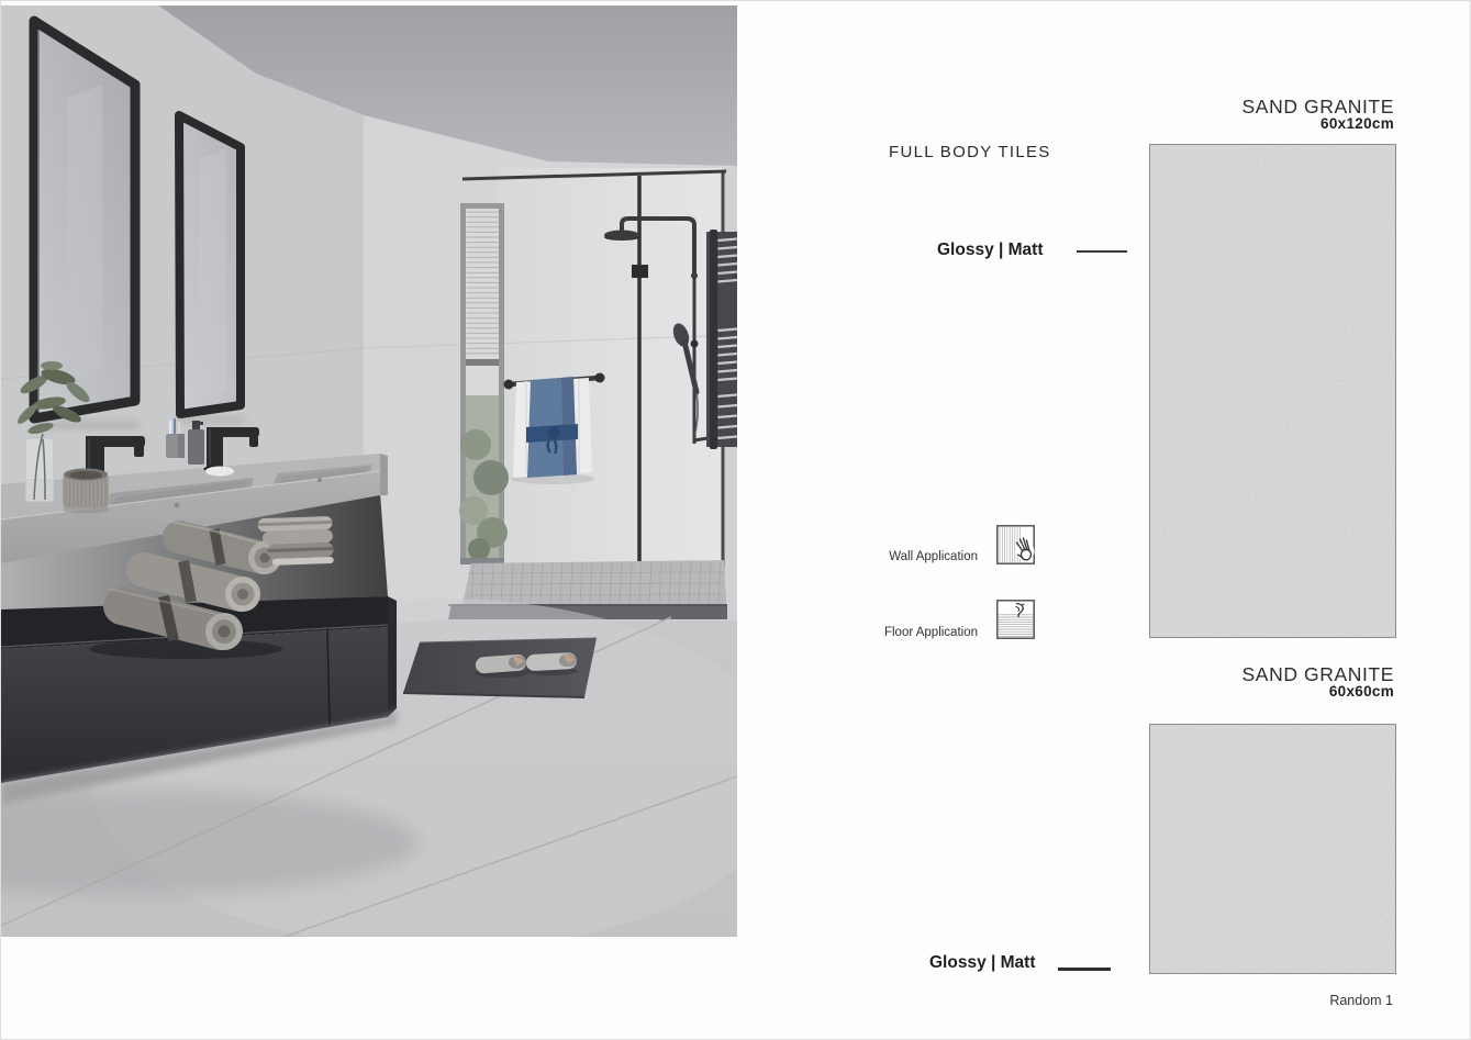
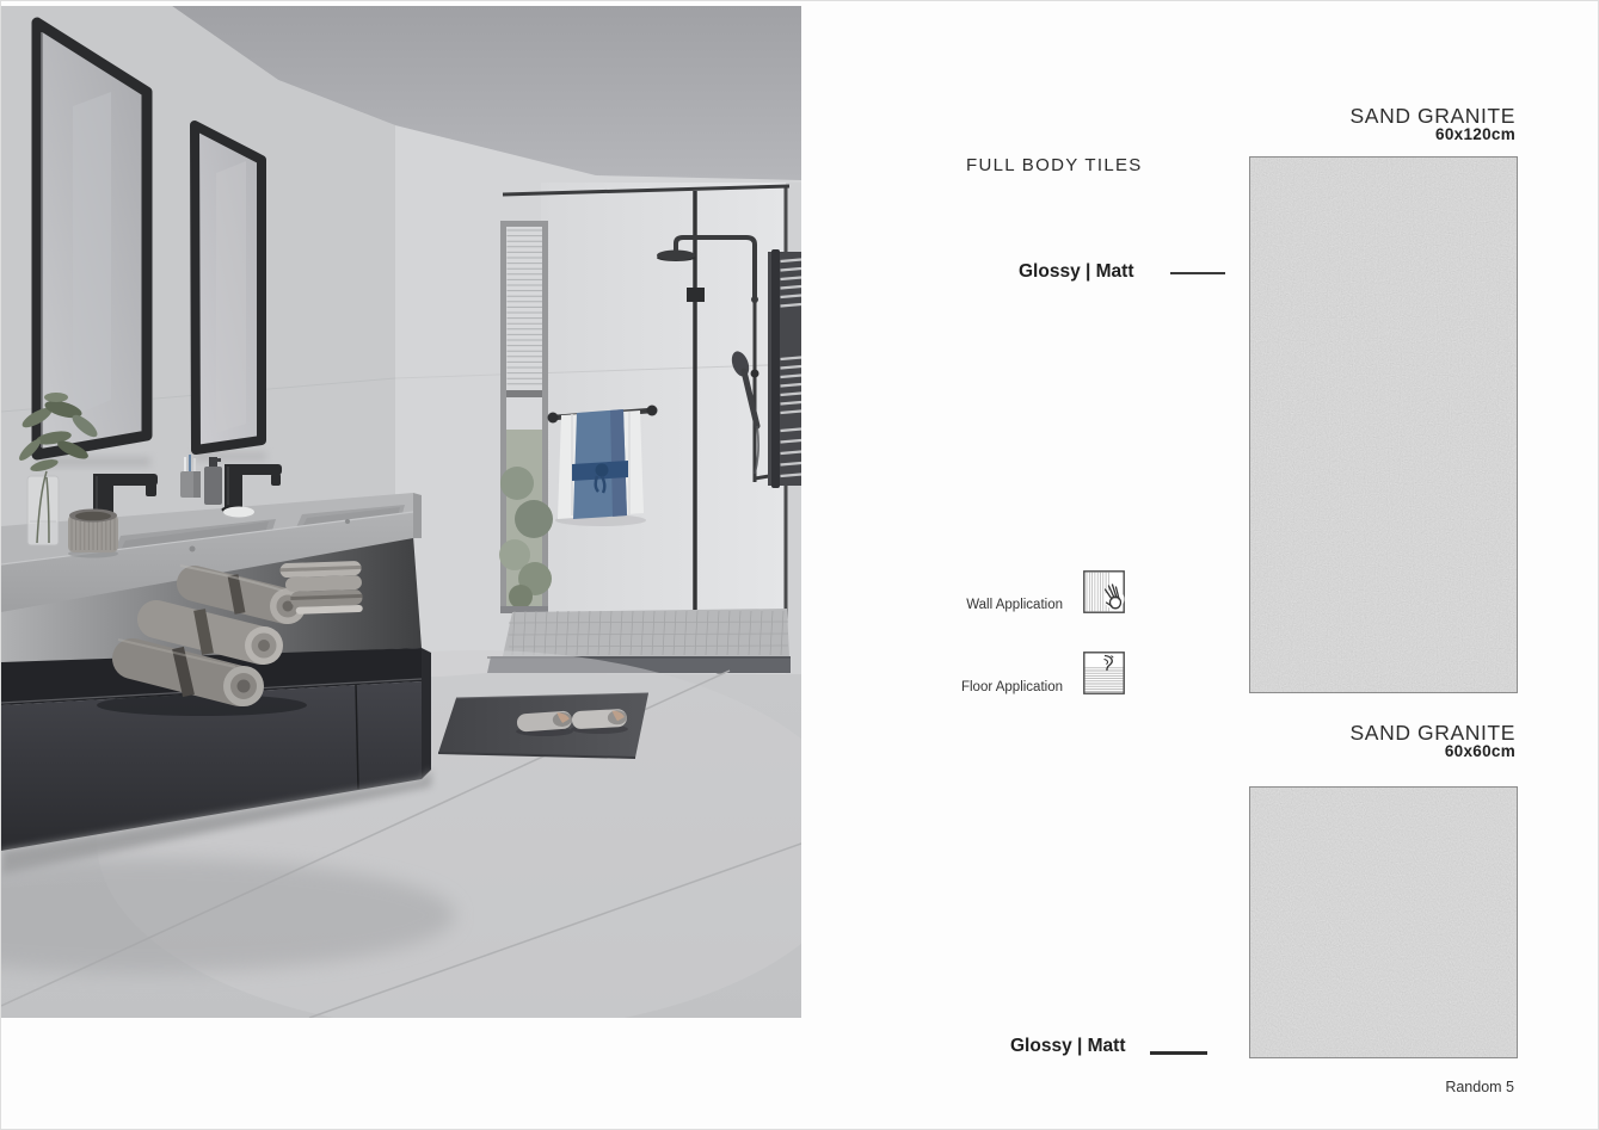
  SAND GRANITE
  60x120cm
  FULL BODY TILES
  Glossy | Matt
  Wall Application
  Floor Application
  SAND GRANITE
  60x60cm
  Glossy | Matt
- Random 1
+ Random 5
